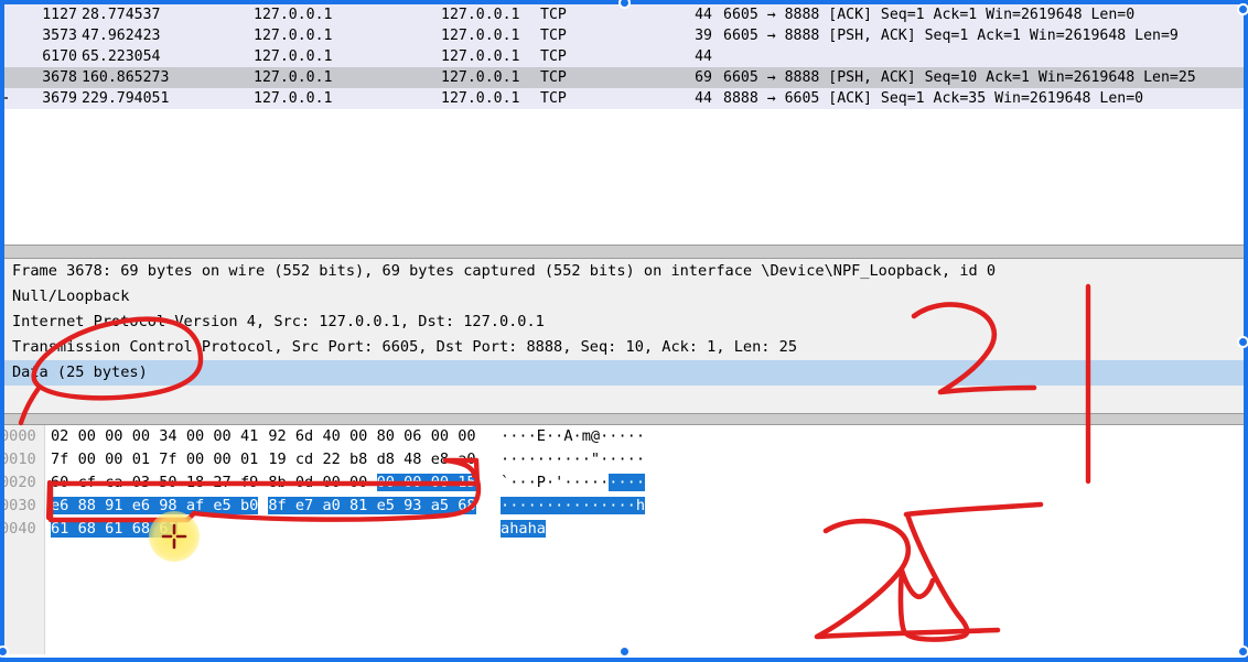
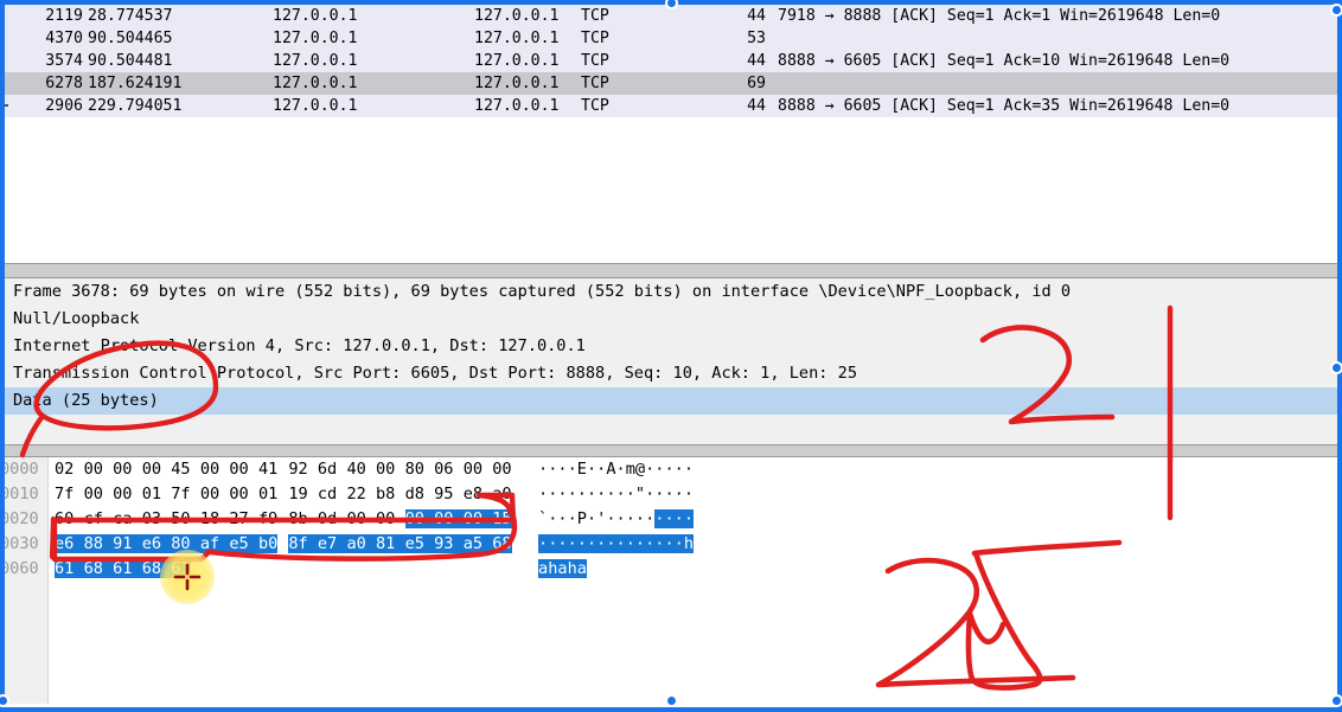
- 1127
+ 2119
  28.774537
  127.0.0.1
  127.0.0.1
  TCP
  44
- 6605 → 8888 [ACK] Seq=1 Ack=1 Win=2619648 Len=0
+ 7918 → 8888 [ACK] Seq=1 Ack=1 Win=2619648 Len=0
- 3573
+ 4370
- 47.962423
+ 90.504465
  127.0.0.1
  127.0.0.1
  TCP
- 39
+ 53
- 6605 → 8888 [PSH, ACK] Seq=1 Ack=1 Win=2619648 Len=9
- 6170
+ 3574
- 65.223054
+ 90.504481
  127.0.0.1
  127.0.0.1
  TCP
  44
+ 8888 → 6605 [ACK] Seq=1 Ack=10 Win=2619648 Len=0
- 3678
+ 6278
- 160.865273
+ 187.624191
  127.0.0.1
  127.0.0.1
  TCP
  69
- 6605 → 8888 [PSH, ACK] Seq=10 Ack=1 Win=2619648 Len=25
- 3679
+ 2906
  229.794051
  127.0.0.1
  127.0.0.1
  TCP
  44
  8888 → 6605 [ACK] Seq=1 Ack=35 Win=2619648 Len=0
  Frame 3678: 69 bytes on wire (552 bits), 69 bytes captured (552 bits) on interface \Device\NPF_Loopback, id 0
  Null/Loopback
  Internet Prco Version 4, Src: 127.0.0.1, Dst: 127.0.0.1
  Tranmission Control Protocol, Src Port: 6605, Dst Port: 8888, Seq: 10, Ack: 1, Len: 25
  Daa (25 bytes)
  0000
- 02 00 00 00 34 00 00 41 92 6d 40 00 80 06 00 00
+ 02 00 00 00 45 00 00 41 92 6d 40 00 80 06 00 00
  ····E··A·m@·····
  0010
- 7f 00 00 01 7f 00 00 01 19 cd 22 b8 d8 48 e
+ 7f 00 00 01 7f 00 00 01 19 cd 22 b8 d8 95 e
  ··········"·····
  0020
  `···P·'·········
  0030
- e6 88 91 e6 98 af e5 b0 8f e7 a0 81 e5 93 a5 6
+ e6 88 91 e6 80 af e5 b0 8f e7 a0 81 e5 93 a5 6
  ···············h
- 0040
+ 0060
  61 68 61 68
  ahaha
